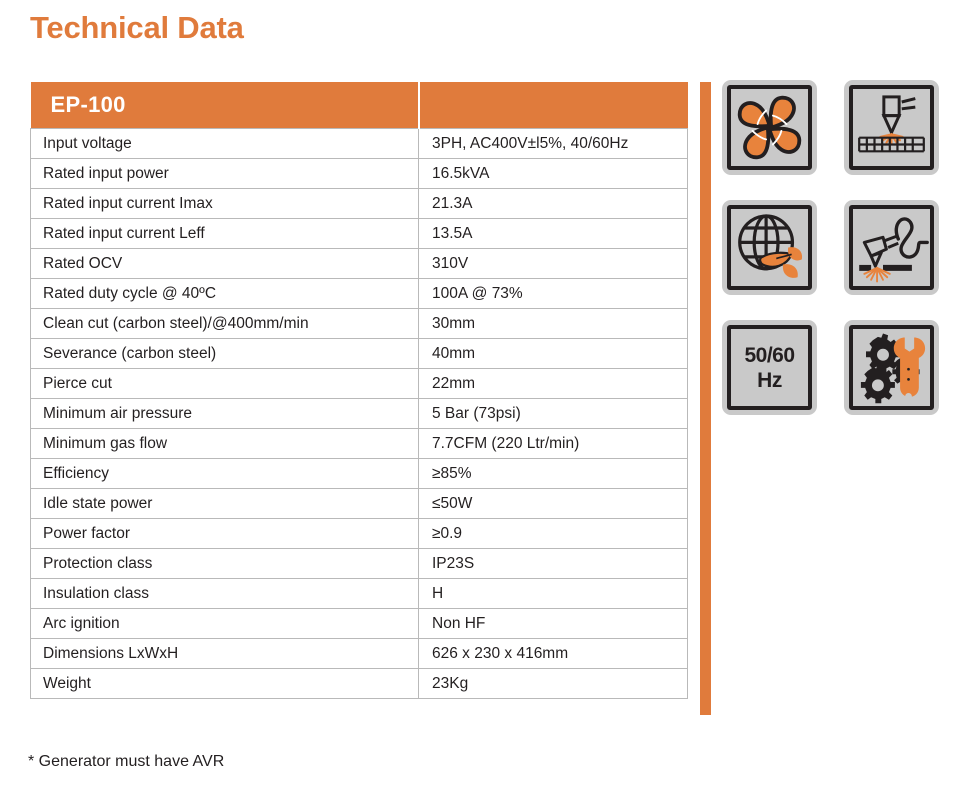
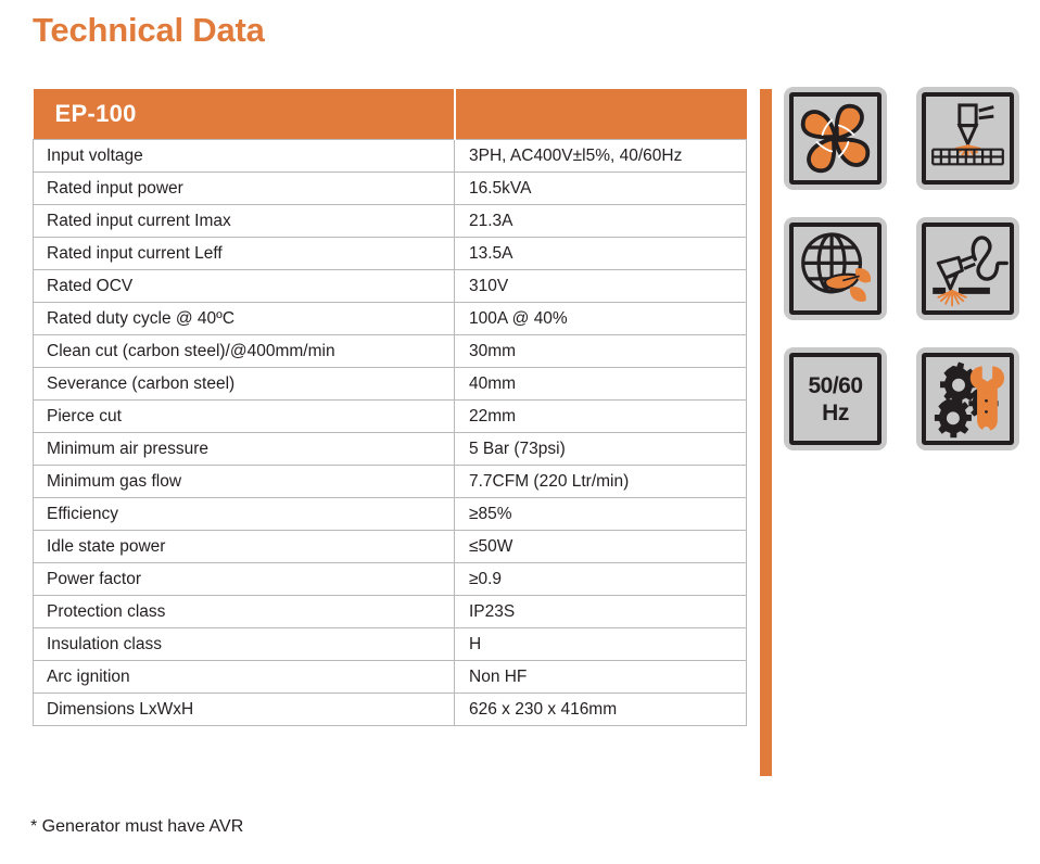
  Technical Data
  EP-100
  Input voltage	3PH, AC400V±l5%, 40/60Hz
  Rated input power	16.5kVA
  Rated input current Imax	21.3A
  Rated input current Leff	13.5A
  Rated OCV	310V
- Rated duty cycle @ 40ºC	100A @ 73%
+ Rated duty cycle @ 40ºC	100A @ 40%
  Clean cut (carbon steel)/@400mm/min	30mm
  Severance (carbon steel)	40mm
  Pierce cut	22mm
  Minimum air pressure	5 Bar (73psi)
  Minimum gas flow	7.7CFM (220 Ltr/min)
  Efficiency	≥85%
  Idle state power	≤50W
  Power factor	≥0.9
  Protection class	IP23S
  Insulation class	H
  Arc ignition	Non HF
  Dimensions LxWxH	626 x 230 x 416mm
- Weight	23Kg
  * Generator must have AVR
  50/60
  Hz
